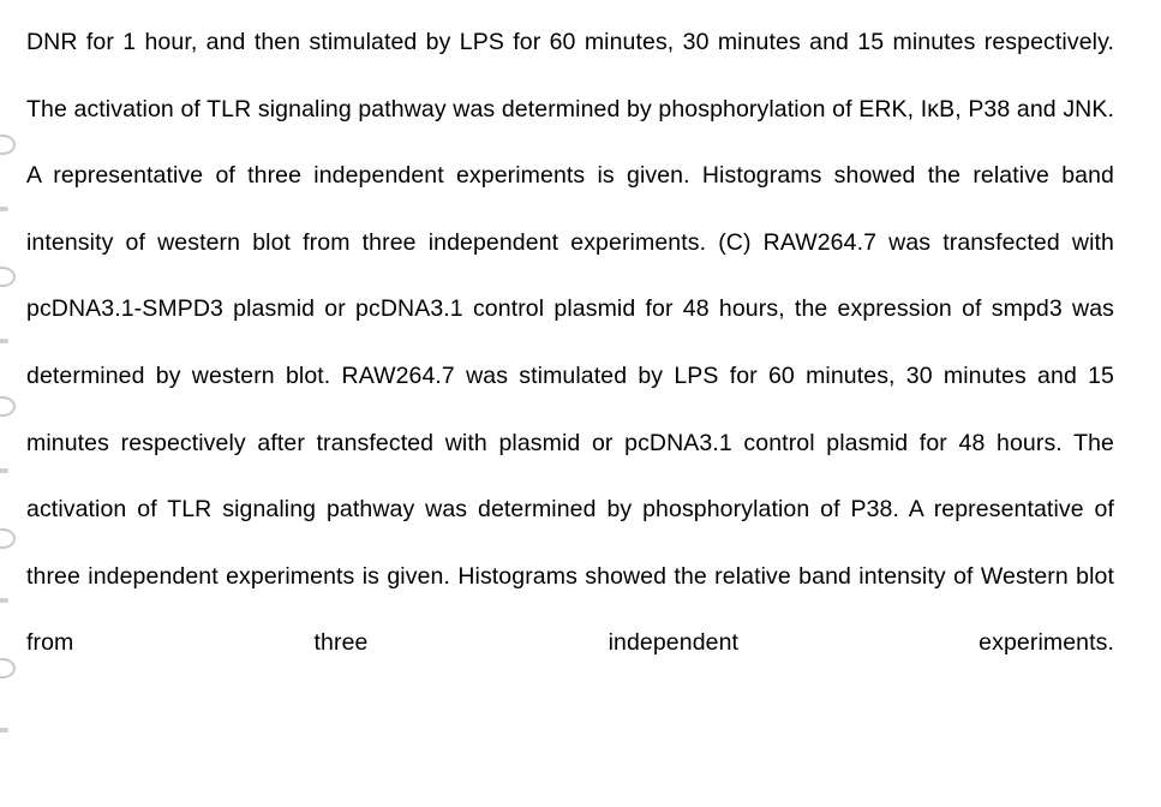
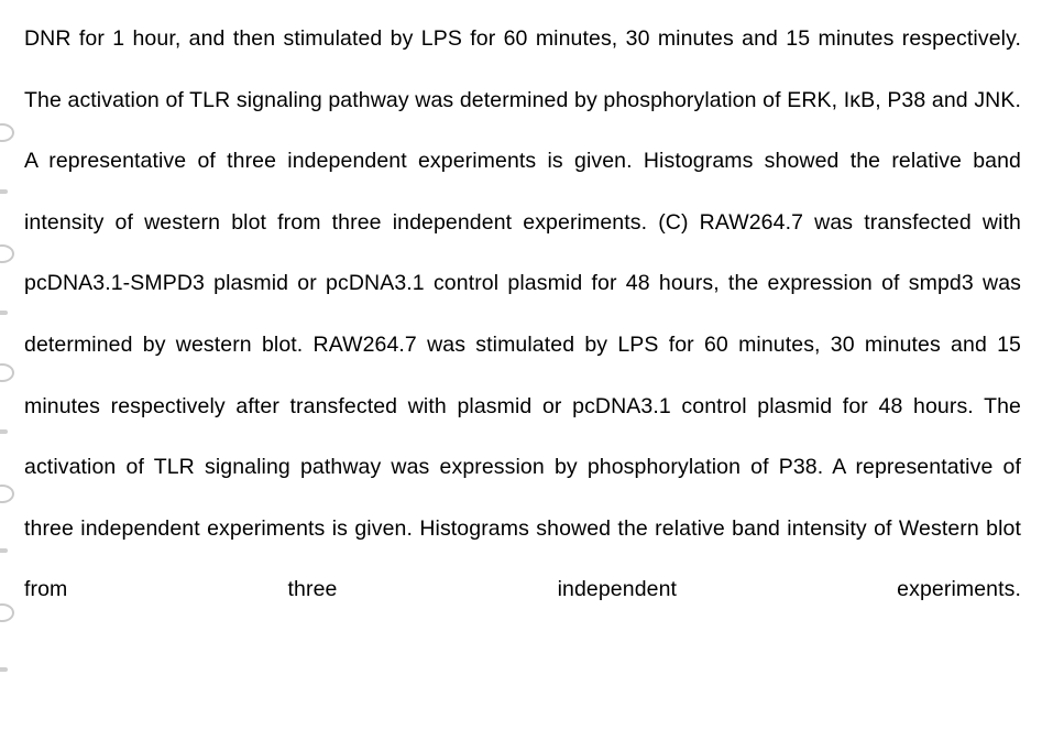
- DNR for 1 hour, and then stimulated by LPS for 60 minutes, 30 minutes and 15 minutes respectively. The activation of TLR signaling pathway was determined by phosphorylation of ERK, IκB, P38 and JNK. A representative of three independent experiments is given. Histograms showed the relative band intensity of western blot from three independent experiments. (C) RAW264.7 was transfected with pcDNA3.1-SMPD3 plasmid or pcDNA3.1 control plasmid for 48 hours, the expression of smpd3 was determined by western blot. RAW264.7 was stimulated by LPS for 60 minutes, 30 minutes and 15 minutes respectively after transfected with plasmid or pcDNA3.1 control plasmid for 48 hours. The activation of TLR signaling pathway was determined by phosphorylation of P38. A representative of three independent experiments is given. Histograms showed the relative band intensity of Western blot from three independent experiments.
+ DNR for 1 hour, and then stimulated by LPS for 60 minutes, 30 minutes and 15 minutes respectively. The activation of TLR signaling pathway was determined by phosphorylation of ERK, IκB, P38 and JNK. A representative of three independent experiments is given. Histograms showed the relative band intensity of western blot from three independent experiments. (C) RAW264.7 was transfected with pcDNA3.1-SMPD3 plasmid or pcDNA3.1 control plasmid for 48 hours, the expression of smpd3 was determined by western blot. RAW264.7 was stimulated by LPS for 60 minutes, 30 minutes and 15 minutes respectively after transfected with plasmid or pcDNA3.1 control plasmid for 48 hours. The activation of TLR signaling pathway was expression by phosphorylation of P38. A representative of three independent experiments is given. Histograms showed the relative band intensity of Western blot from three independent experiments.
